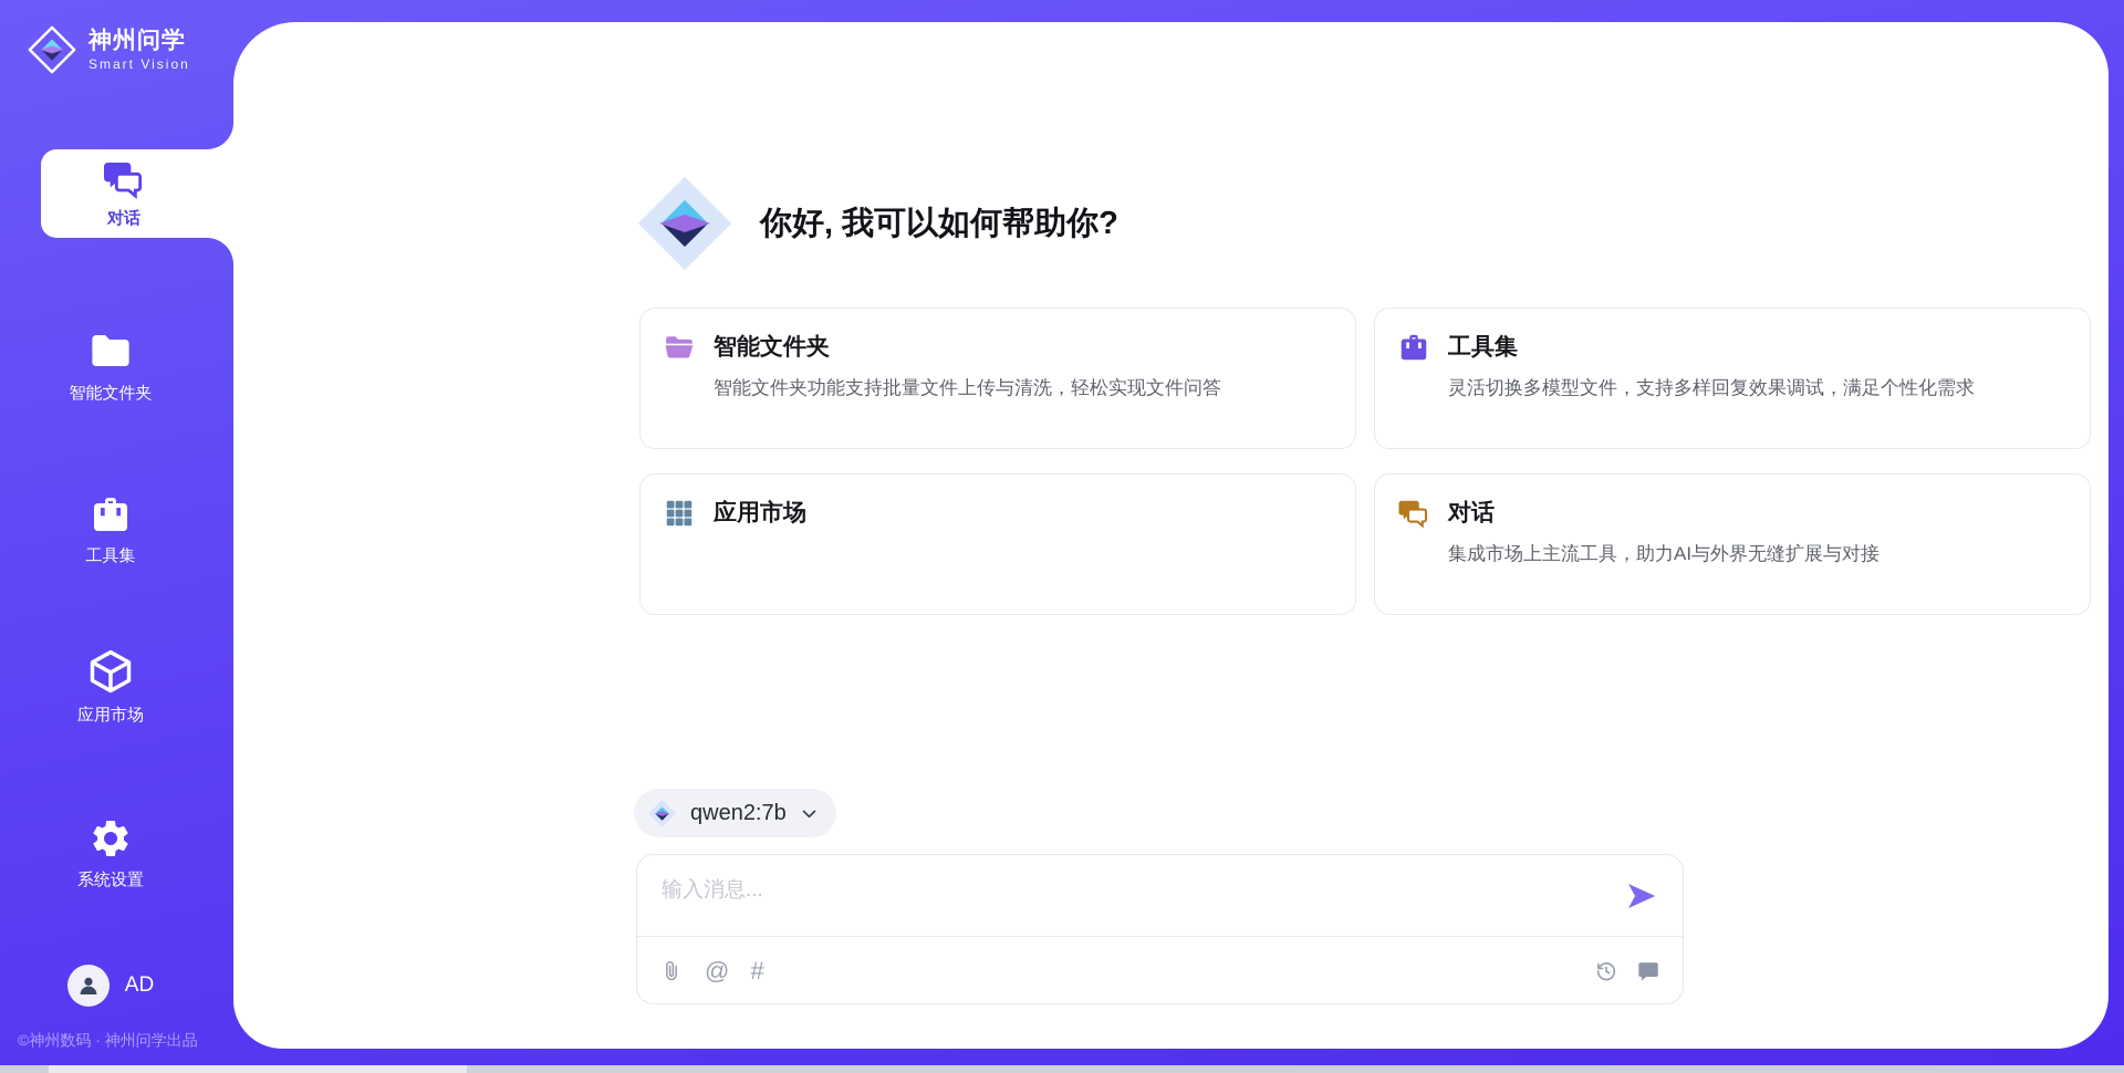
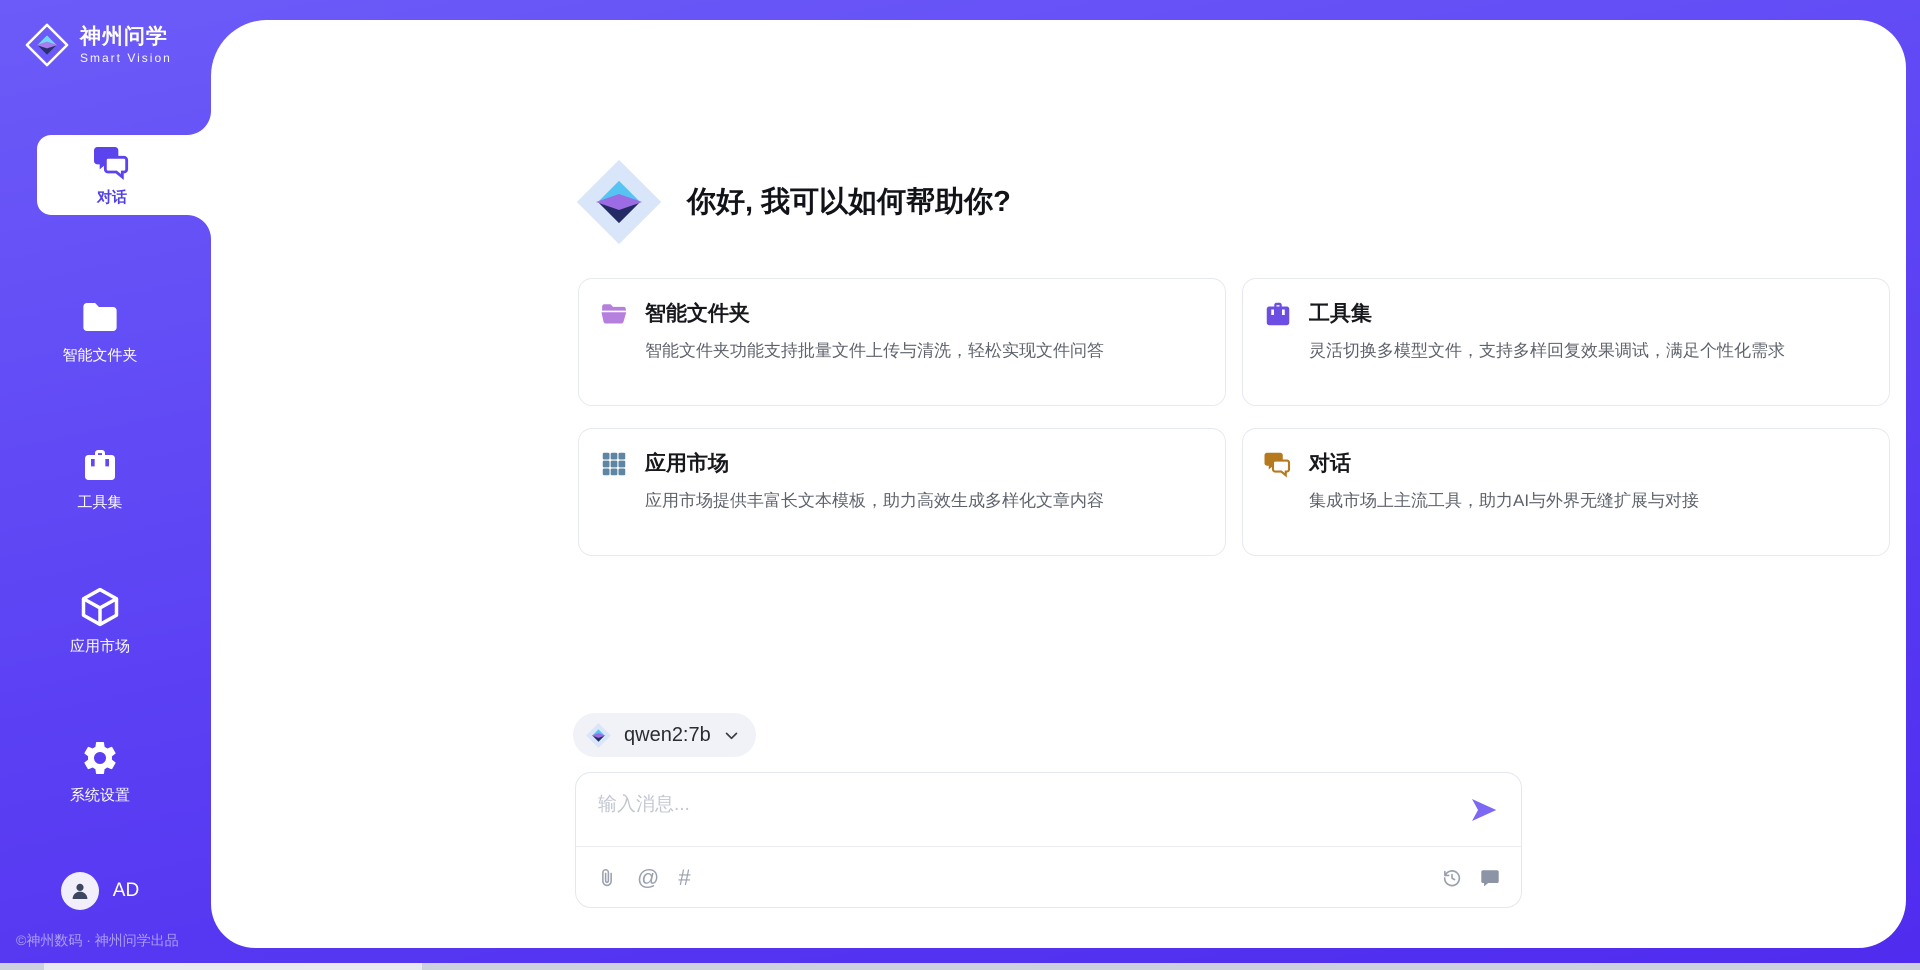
  神州问学
  Smart Vision
  对话
  智能文件夹
  工具集
  应用市场
  系统设置
  AD
  ©神州数码 · 神州问学出品
  你好, 我可以如何帮助你?
  智能文件夹
  智能文件夹功能支持批量文件上传与清洗，轻松实现文件问答
  工具集
  灵活切换多模型文件，支持多样回复效果调试，满足个性化需求
  应用市场
+ 应用市场提供丰富长文本模板，助力高效生成多样化文章内容
  对话
  集成市场上主流工具，助力AI与外界无缝扩展与对接
  qwen2:7b
  输入消息...
  @
  #
